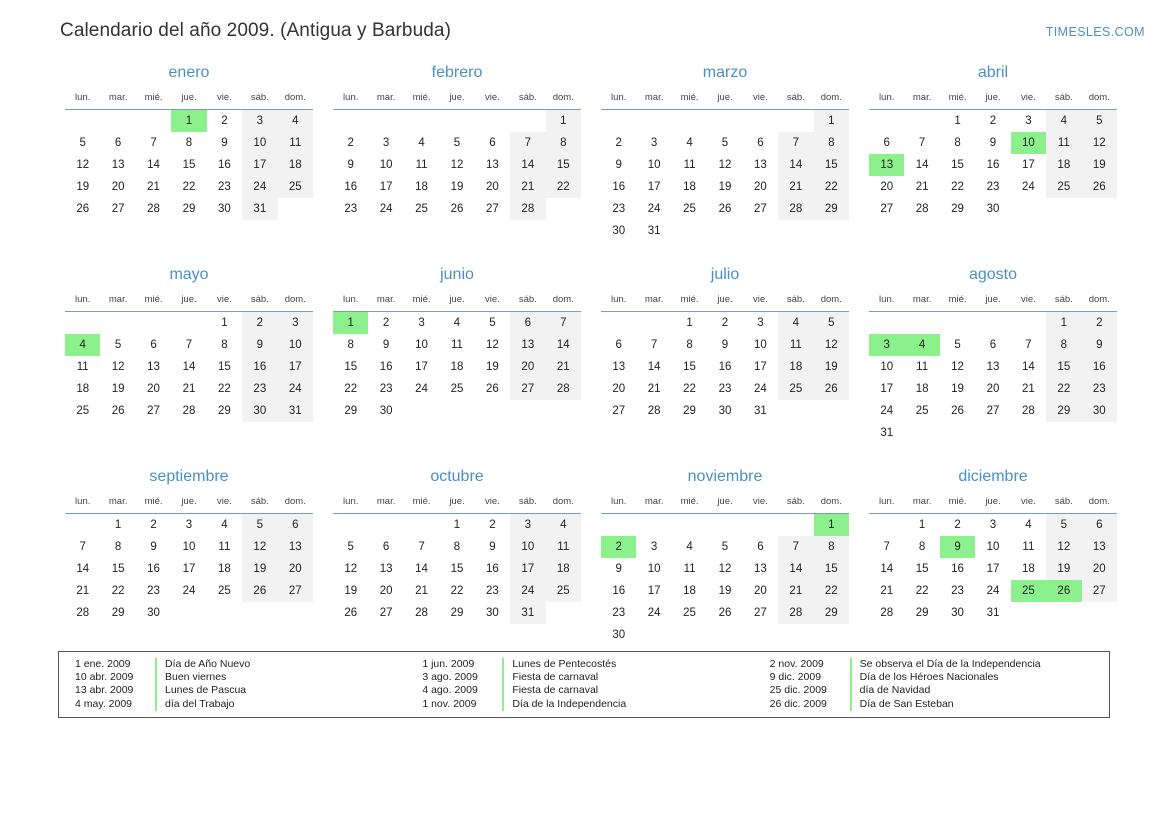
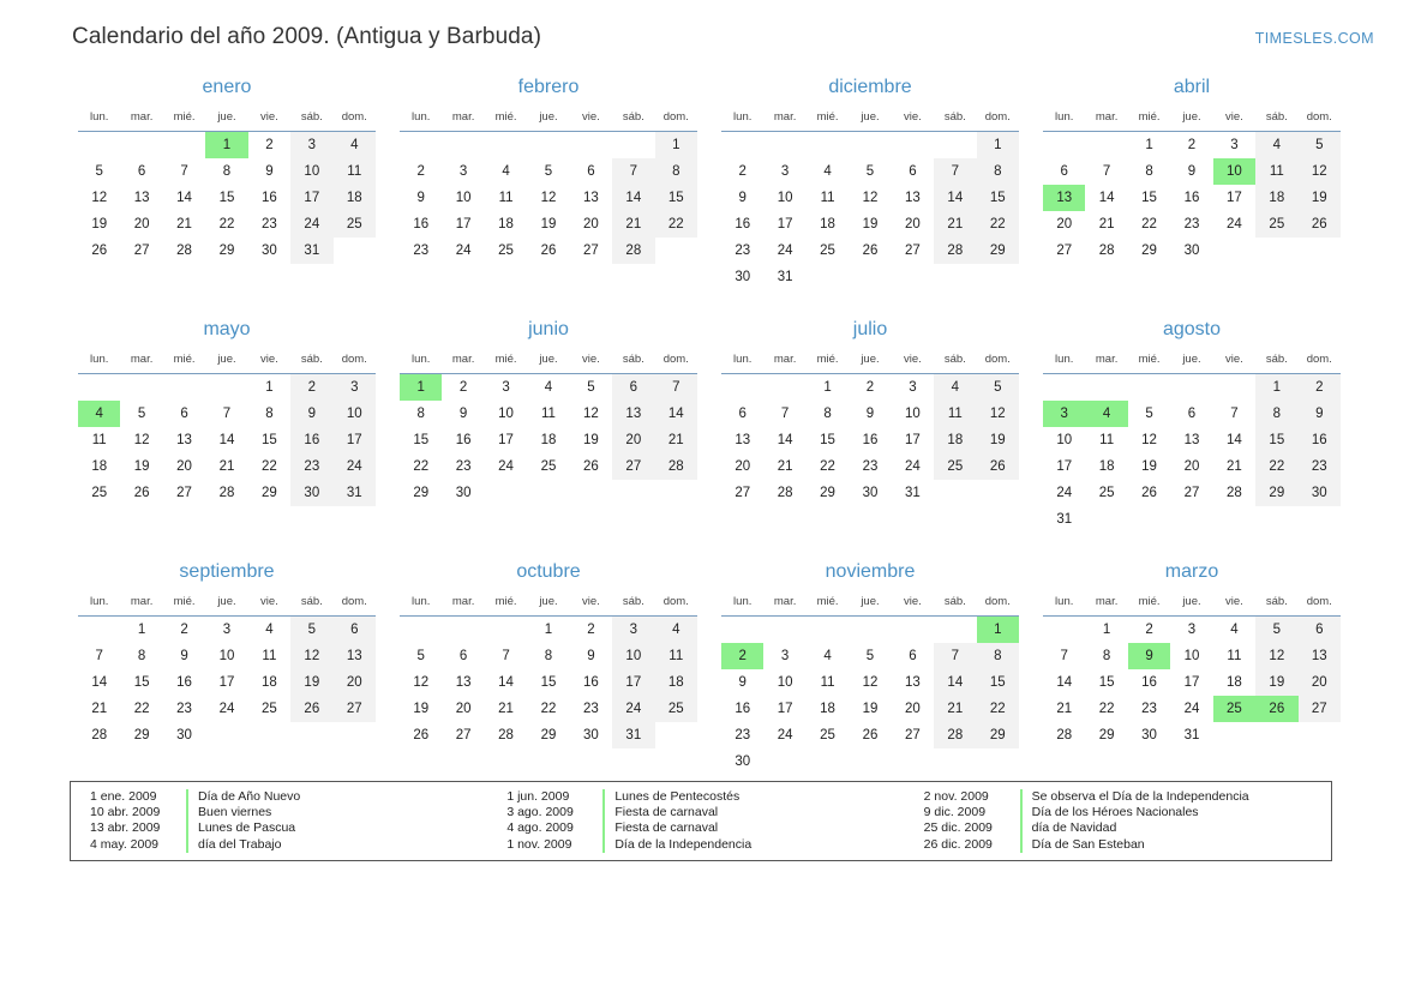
  Calendario del año 2009. (Antigua y Barbuda)
  TIMESLES.COM
  enero
  lun.	mar.	mié.	jue.	vie.	sáb.	dom.
  			1	2	3	4
  5	6	7	8	9	10	11
  12	13	14	15	16	17	18
  19	20	21	22	23	24	25
  26	27	28	29	30	31
  febrero
  lun.	mar.	mié.	jue.	vie.	sáb.	dom.
  						1
  2	3	4	5	6	7	8
  9	10	11	12	13	14	15
  16	17	18	19	20	21	22
  23	24	25	26	27	28
- marzo
+ diciembre
  lun.	mar.	mié.	jue.	vie.	sáb.	dom.
  						1
  2	3	4	5	6	7	8
  9	10	11	12	13	14	15
  16	17	18	19	20	21	22
  23	24	25	26	27	28	29
  30	31
  abril
  lun.	mar.	mié.	jue.	vie.	sáb.	dom.
  		1	2	3	4	5
  6	7	8	9	10	11	12
  13	14	15	16	17	18	19
  20	21	22	23	24	25	26
  27	28	29	30
  mayo
  lun.	mar.	mié.	jue.	vie.	sáb.	dom.
  				1	2	3
  4	5	6	7	8	9	10
  11	12	13	14	15	16	17
  18	19	20	21	22	23	24
  25	26	27	28	29	30	31
  junio
  lun.	mar.	mié.	jue.	vie.	sáb.	dom.
  1	2	3	4	5	6	7
  8	9	10	11	12	13	14
  15	16	17	18	19	20	21
  22	23	24	25	26	27	28
  29	30
  julio
  lun.	mar.	mié.	jue.	vie.	sáb.	dom.
  		1	2	3	4	5
  6	7	8	9	10	11	12
  13	14	15	16	17	18	19
  20	21	22	23	24	25	26
  27	28	29	30	31
  agosto
  lun.	mar.	mié.	jue.	vie.	sáb.	dom.
  					1	2
  3	4	5	6	7	8	9
  10	11	12	13	14	15	16
  17	18	19	20	21	22	23
  24	25	26	27	28	29	30
  31
  septiembre
  lun.	mar.	mié.	jue.	vie.	sáb.	dom.
  	1	2	3	4	5	6
  7	8	9	10	11	12	13
  14	15	16	17	18	19	20
  21	22	23	24	25	26	27
  28	29	30
  octubre
  lun.	mar.	mié.	jue.	vie.	sáb.	dom.
  			1	2	3	4
  5	6	7	8	9	10	11
  12	13	14	15	16	17	18
  19	20	21	22	23	24	25
  26	27	28	29	30	31
  noviembre
  lun.	mar.	mié.	jue.	vie.	sáb.	dom.
  						1
  2	3	4	5	6	7	8
  9	10	11	12	13	14	15
  16	17	18	19	20	21	22
  23	24	25	26	27	28	29
  30
- diciembre
+ marzo
  lun.	mar.	mié.	jue.	vie.	sáb.	dom.
  	1	2	3	4	5	6
  7	8	9	10	11	12	13
  14	15	16	17	18	19	20
  21	22	23	24	25	26	27
  28	29	30	31
  1 ene. 2009
  10 abr. 2009
  13 abr. 2009
  4 may. 2009
  Día de Año Nuevo
  Buen viernes
  Lunes de Pascua
  día del Trabajo
  1 jun. 2009
  3 ago. 2009
  4 ago. 2009
  1 nov. 2009
  Lunes de Pentecostés
  Fiesta de carnaval
  Fiesta de carnaval
  Día de la Independencia
  2 nov. 2009
  9 dic. 2009
  25 dic. 2009
  26 dic. 2009
  Se observa el Día de la Independencia
  Día de los Héroes Nacionales
  día de Navidad
  Día de San Esteban
